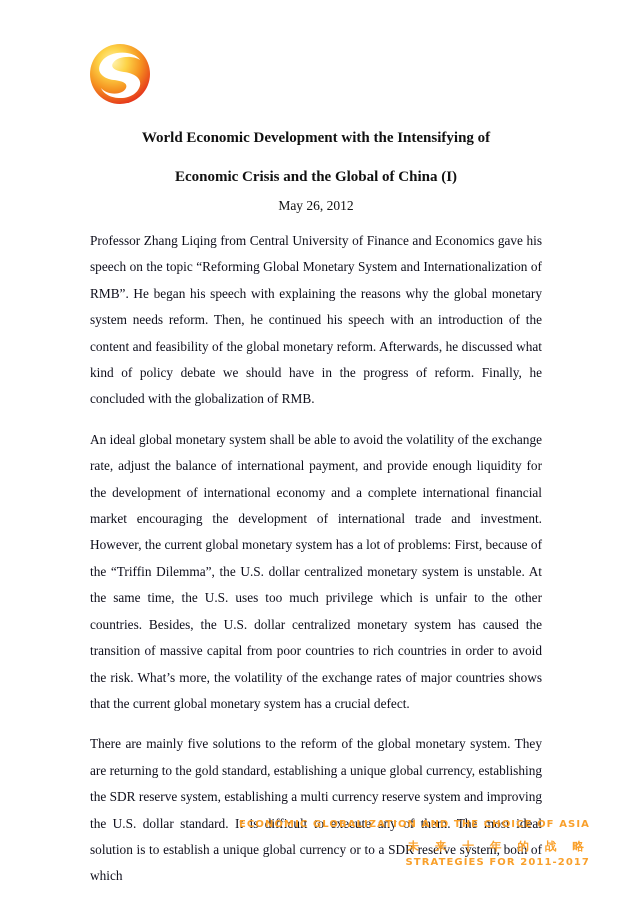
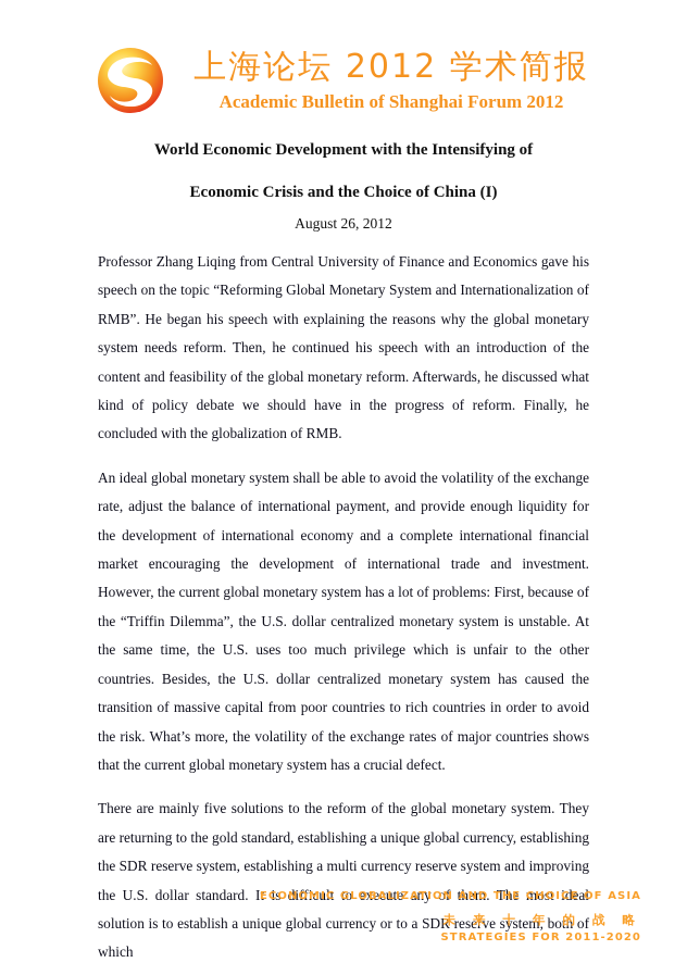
+ 上海论坛 2012 学术简报
+ Academic Bulletin of Shanghai Forum 2012
  World Economic Development with the Intensifying of
- Economic Crisis and the Global of China (I)
+ Economic Crisis and the Choice of China (I)
- May 26, 2012
+ August 26, 2012
  Professor Zhang Liqing from Central University of Finance and Economics gave his speech on the topic “Reforming Global Monetary System and Internationalization of RMB”. He began his speech with explaining the reasons why the global monetary system needs reform. Then, he continued his speech with an introduction of the content and feasibility of the global monetary reform. Afterwards, he discussed what kind of policy debate we should have in the progress of reform. Finally, he concluded with the globalization of RMB.
  An ideal global monetary system shall be able to avoid the volatility of the exchange rate, adjust the balance of international payment, and provide enough liquidity for the development of international economy and a complete international financial market encouraging the development of international trade and investment. However, the current global monetary system has a lot of problems: First, because of the “Triffin Dilemma”, the U.S. dollar centralized monetary system is unstable. At the same time, the U.S. uses too much privilege which is unfair to the other countries. Besides, the U.S. dollar centralized monetary system has caused the transition of massive capital from poor countries to rich countries in order to avoid the risk. What’s more, the volatility of the exchange rates of major countries shows that the current global monetary system has a crucial defect.
  There are mainly five solutions to the reform of the global monetary system. They are returning to the gold standard, establishing a unique global currency, establishing the SDR reserve system, establishing a multi currency reserve system and improving the U.S. dollar standard. It is difficult to execute any of them. The most ideal solution is to establish a unique global currency or to a SDR reserve system, both of which
  ECONOMIC GLOBALIZATION AND THE CHOICE OF ASIA
  未 来 十 年 的 战 略
- STRATEGIES FOR 2011-2017
+ STRATEGIES FOR 2011-2020
